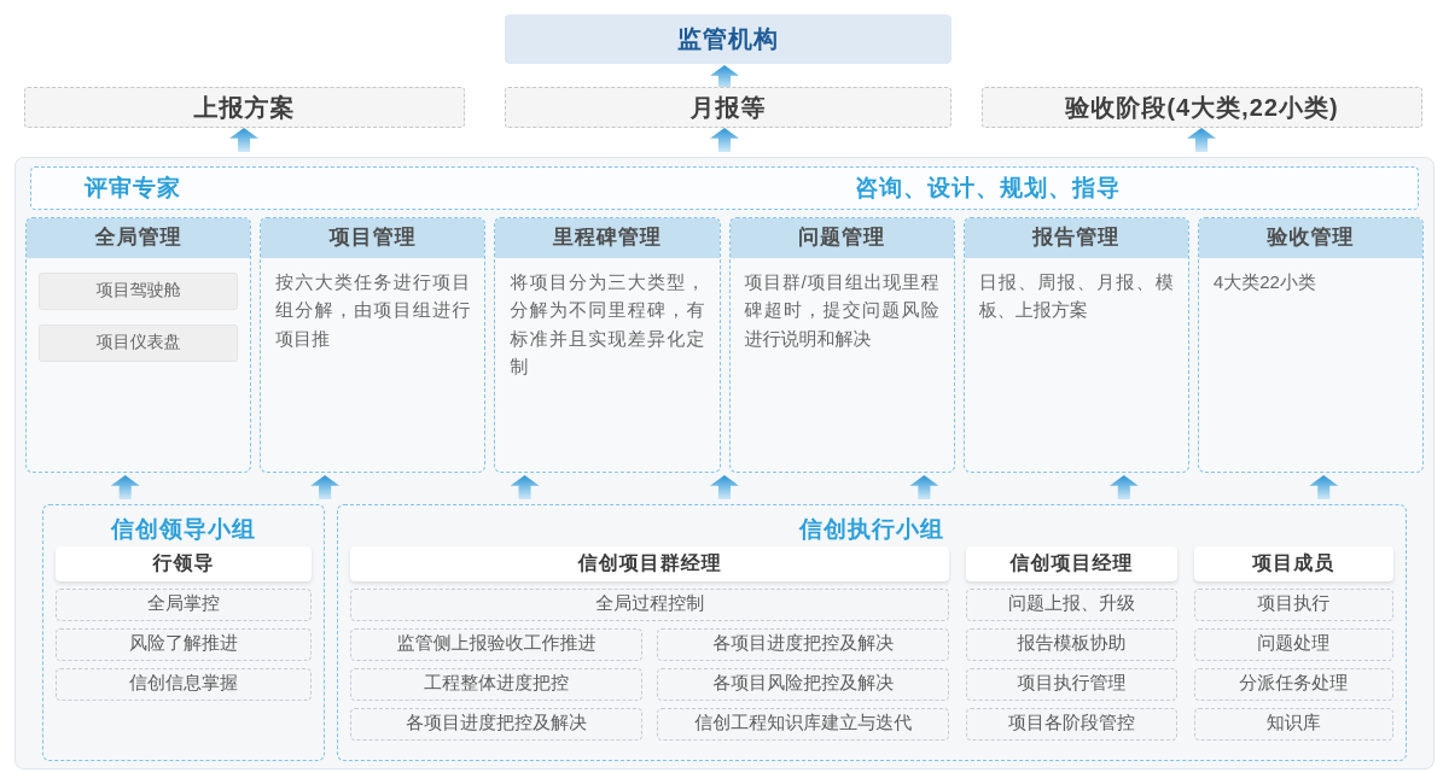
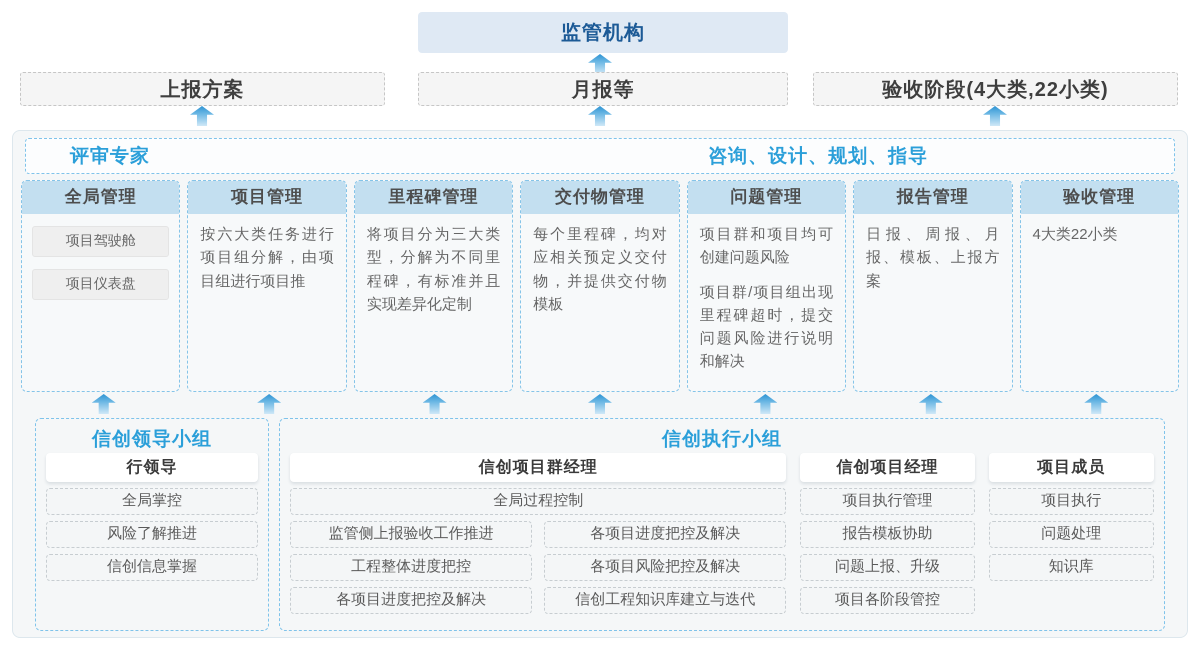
  监管机构
  上报方案
  月报等
  验收阶段(4大类,22小类)
  评审专家
  咨询、设计、规划、指导
  全局管理
  项目驾驶舱
  项目仪表盘
  项目管理
  按六大类任务进行项目组分解，由项目组进行项目推
  里程碑管理
  将项目分为三大类型，分解为不同里程碑，有标准并且实现差异化定制
+ 交付物管理
+ 每个里程碑，均对应相关预定义交付物，并提供交付物模板
  问题管理
+ 项目群和项目均可创建问题风险
  项目群/项目组出现里程碑超时，提交问题风险进行说明和解决
  报告管理
  日报、周报、月报、模板、上报方案
  验收管理
  4大类22小类
  信创领导小组
  行领导
  全局掌控
  风险了解推进
  信创信息掌握
  信创执行小组
  信创项目群经理
  全局过程控制
  监管侧上报验收工作推进
  工程整体进度把控
  各项目进度把控及解决
  各项目进度把控及解决
  各项目风险把控及解决
  信创工程知识库建立与迭代
  信创项目经理
- 问题上报、升级
+ 项目执行管理
  报告模板协助
- 项目执行管理
+ 问题上报、升级
  项目各阶段管控
  项目成员
  项目执行
  问题处理
- 分派任务处理
  知识库
